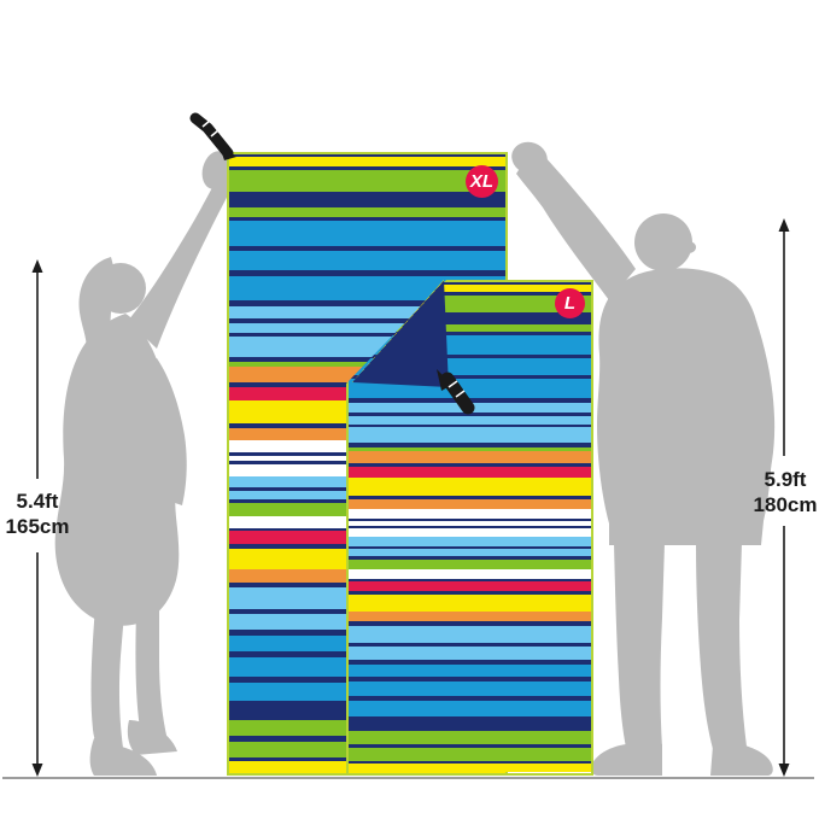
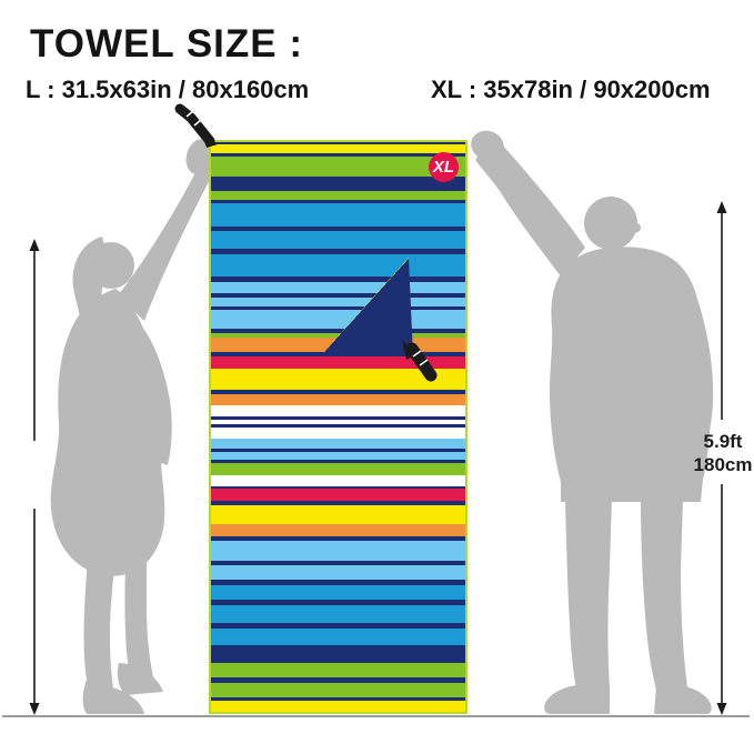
+ TOWEL SIZE :
+ L : 31.5x63in / 80x160cm
+ XL : 35x78in / 90x200cm
  XL
- L
- 5.4ft
- 165cm
  5.9ft
  180cm
